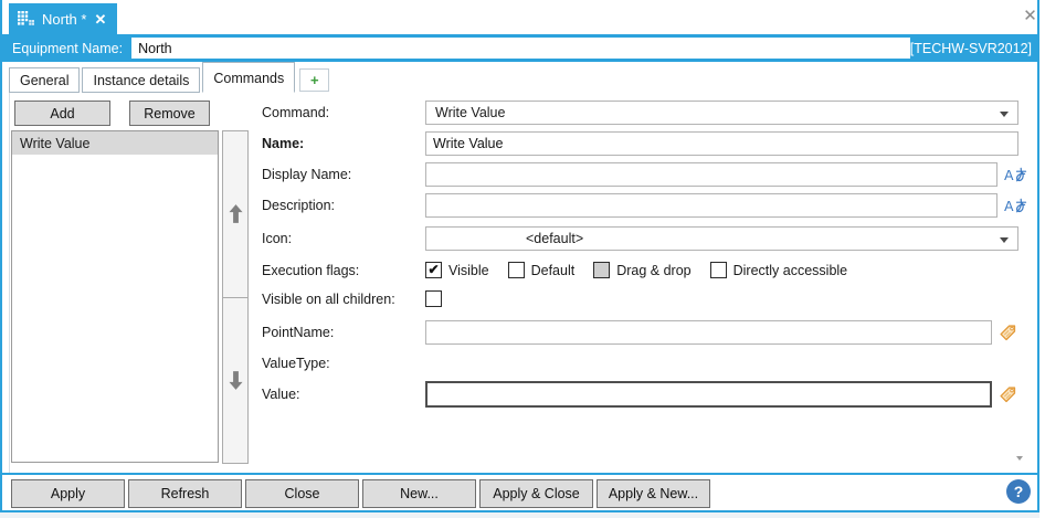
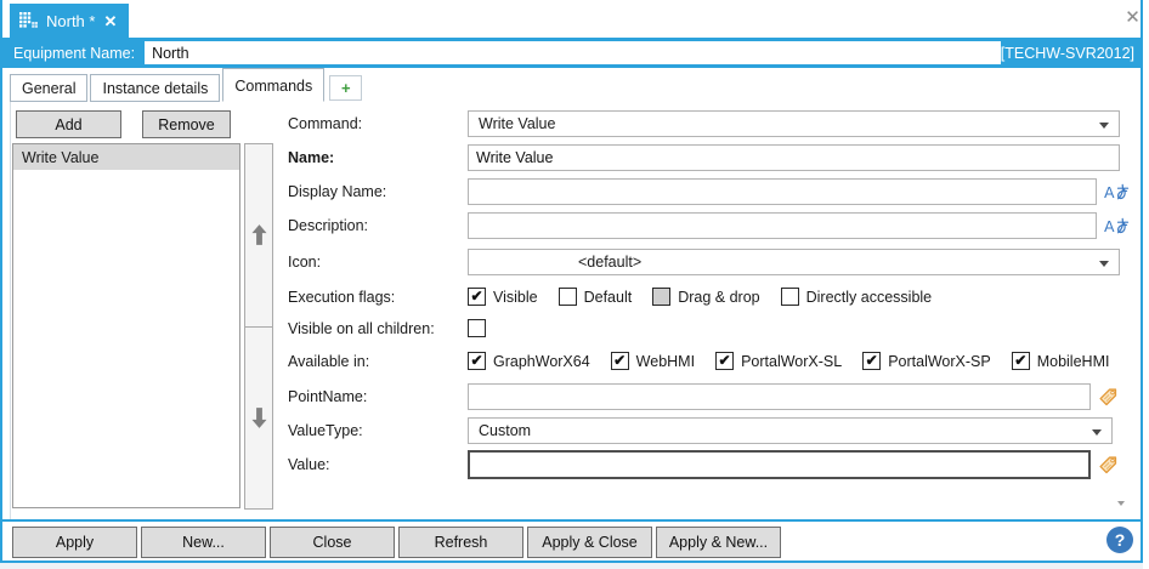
  North *
  ✕
  ✕
  Equipment Name:
  North
  [TECHW-SVR2012]
  General
  Instance details
  Commands
  +
  Add
  Remove
  Write Value
  Command:
  Write Value
  Name:
  Write Value
  Display Name:
  A
  Description:
  A
  Icon:
  <default>
  Execution flags:
  Visible
  Default
  Drag & drop
  Directly accessible
  Visible on all children:
+ Available in:
+ GraphWorX64
+ WebHMI
+ PortalWorX-SL
+ PortalWorX-SP
+ MobileHMI
  PointName:
  ValueType:
+ Custom
  Value:
  Apply
- Refresh
+ New...
  Close
- New...
+ Refresh
  Apply & Close
  Apply & New...
  ?
